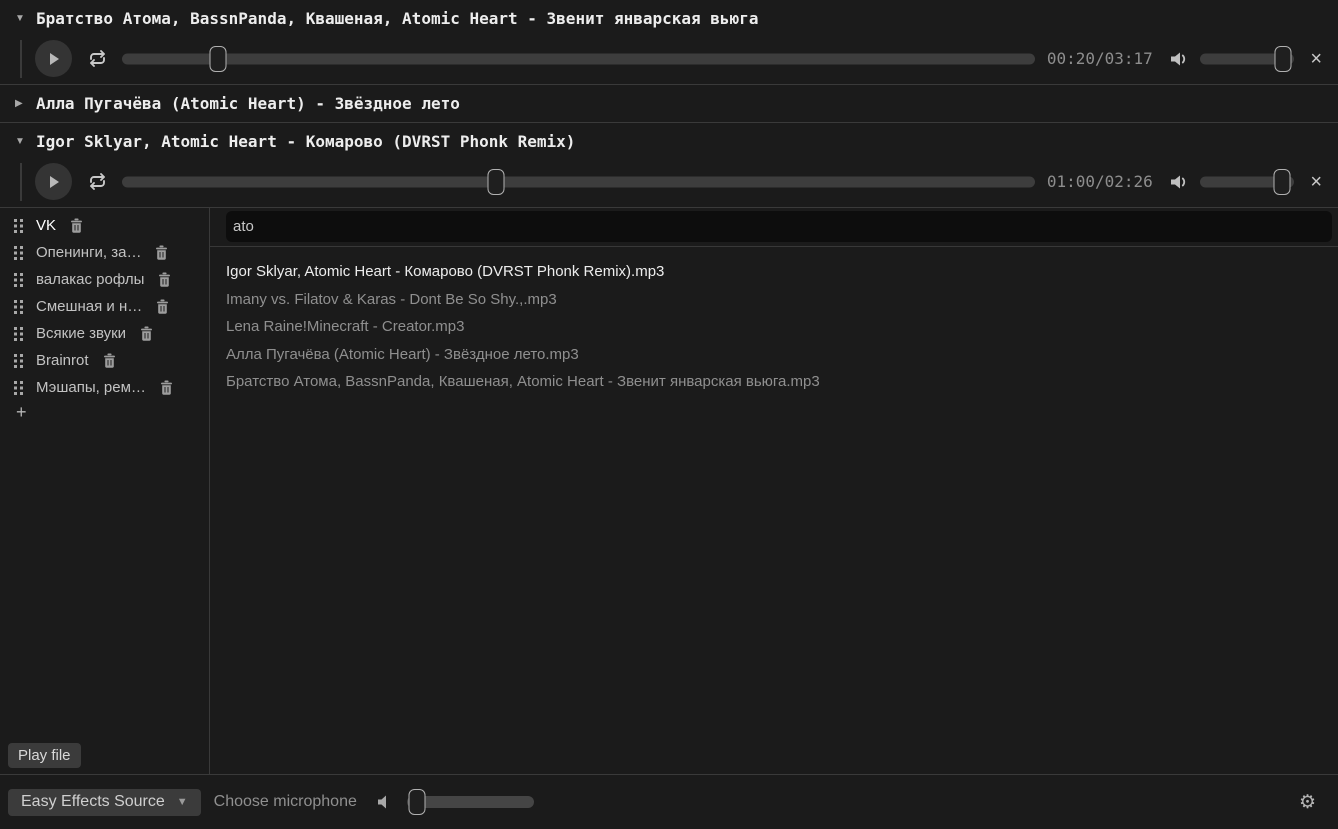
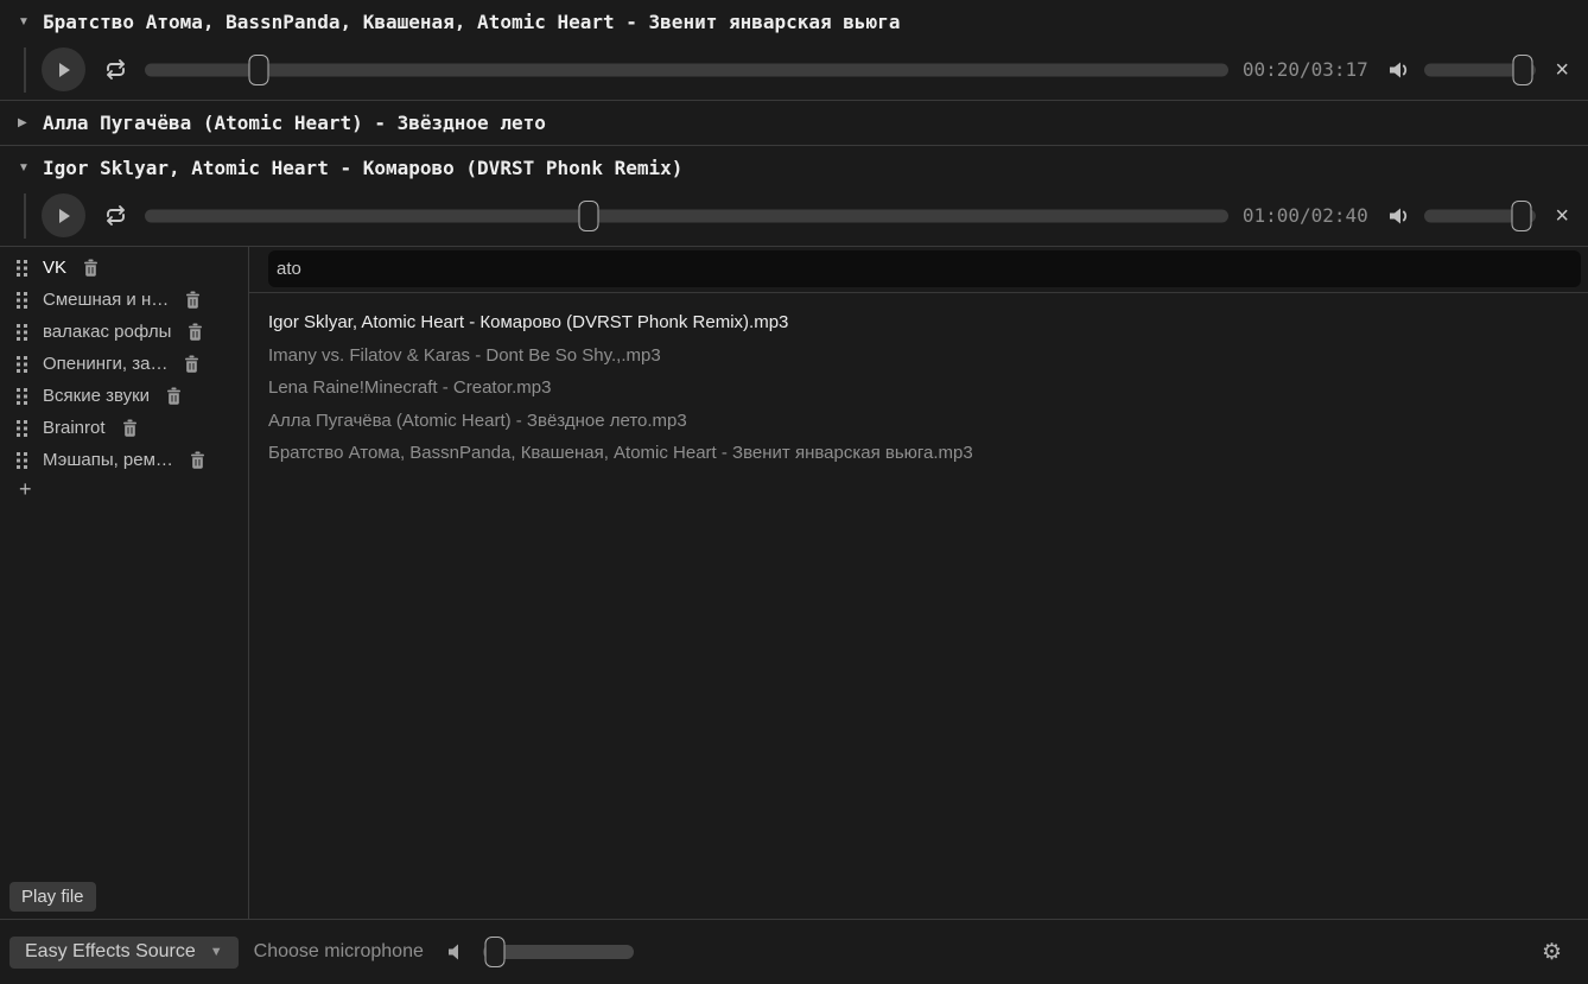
  ▼
  Братство Атома, BassnPanda, Квашеная, Atomic Heart - Звенит январская вьюга
  00:20/03:17
  ×
  ▶
  Алла Пугачёва (Atomic Heart) - Звёздное лето
  ▼
  Igor Sklyar, Atomic Heart - Комарово (DVRST Phonk Remix)
- 01:00/02:26
+ 01:00/02:40
  ×
  VK
- Опенинги, за…
+ Смешная и н…
  валакас рофлы
- Смешная и н…
+ Опенинги, за…
  Всякие звуки
  Brainrot
  Мэшапы, рем…
  +
  Play file
  ato
  Igor Sklyar, Atomic Heart - Комарово (DVRST Phonk Remix).mp3
  Imany vs. Filatov & Karas - Dont Be So Shy.,.mp3
  Lena Raine!Minecraft - Creator.mp3
  Алла Пугачёва (Atomic Heart) - Звёздное лето.mp3
  Братство Атома, BassnPanda, Квашеная, Atomic Heart - Звенит январская вьюга.mp3
  Easy Effects Source
  ▼
  Choose microphone
  ⚙
